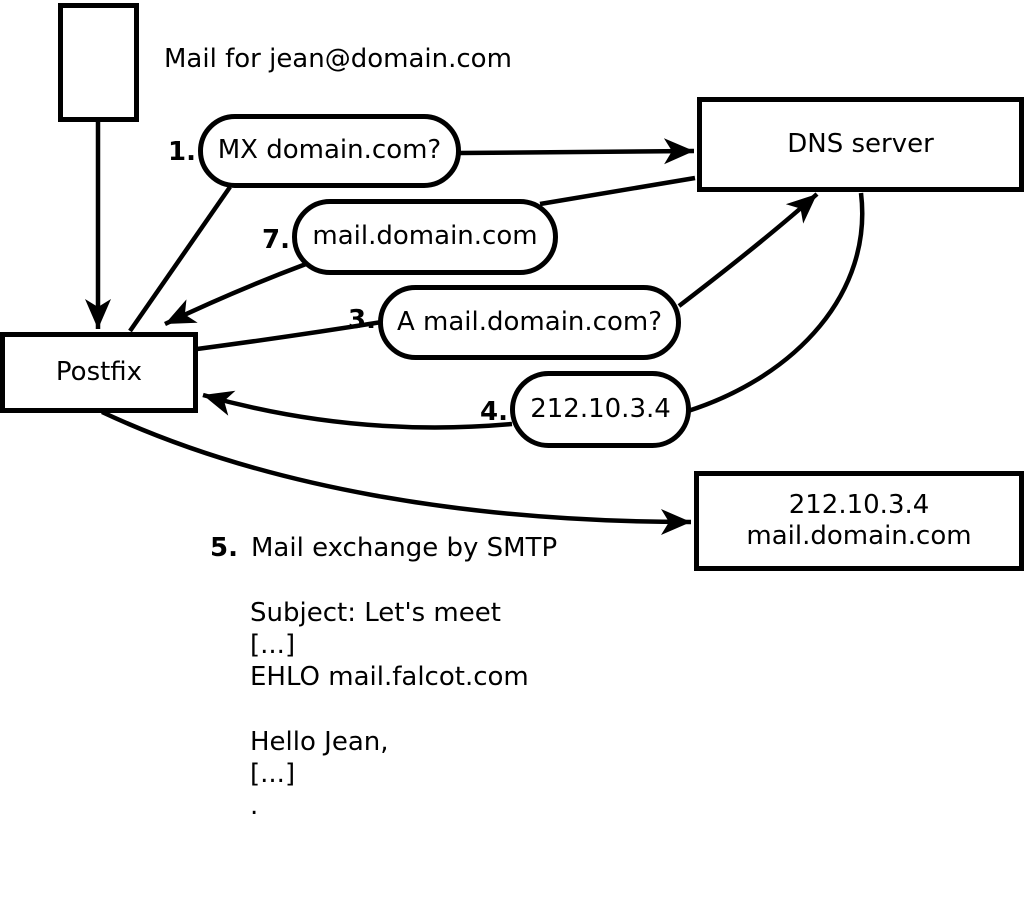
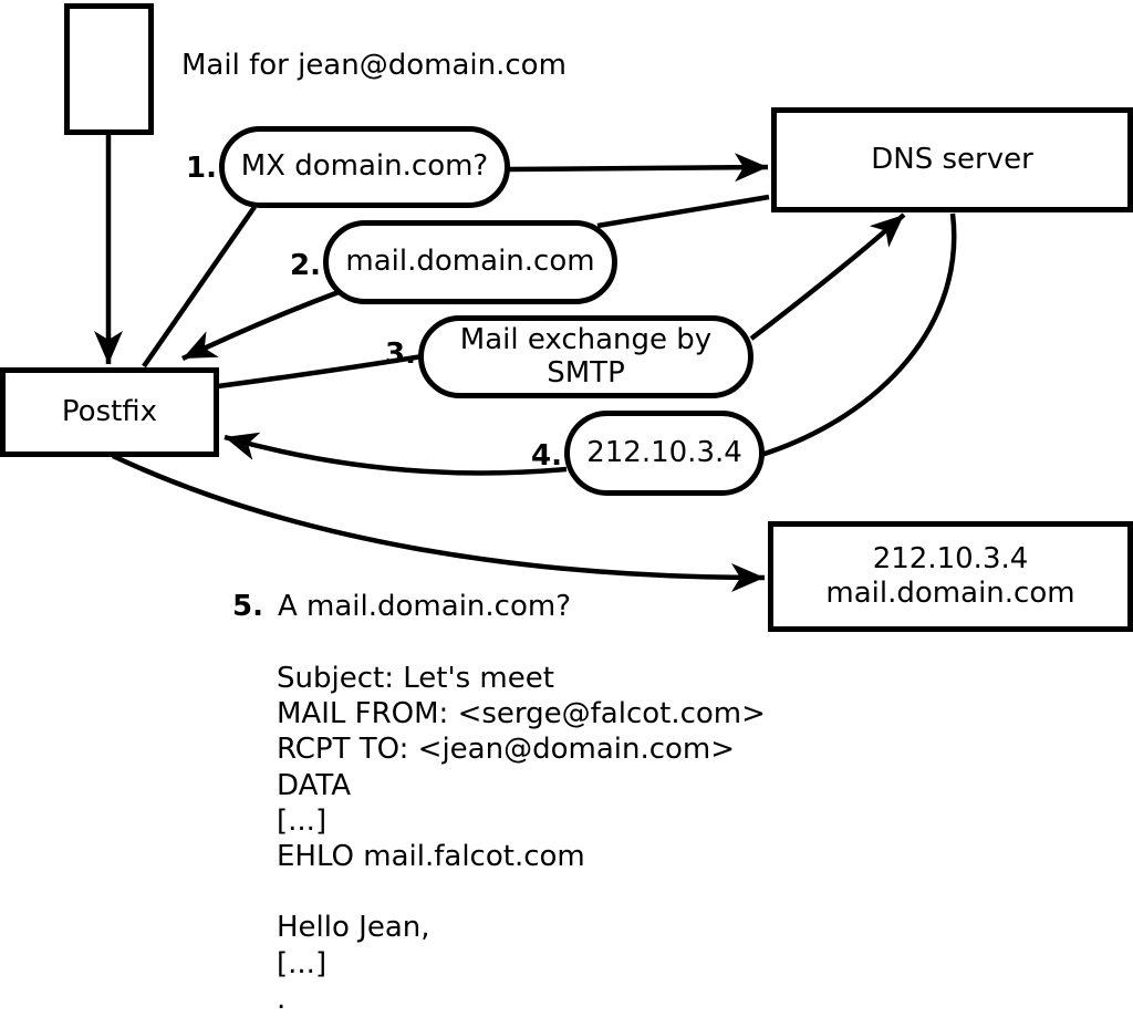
  Mail for jean@domain.com
  Postfix
  DNS server
  212.10.3.4
  mail.domain.com
  MX domain.com?
  mail.domain.com
- A mail.domain.com?
+ Mail exchange by SMTP
  212.10.3.4
  1.
- 7.
+ 2.
  3.
  4.
  5.
- Mail exchange by SMTP
+ A mail.domain.com?
  Subject: Let's meet
+ MAIL FROM: <serge@falcot.com>
+ RCPT TO: <jean@domain.com>
+ DATA
  [...]
  EHLO mail.falcot.com
  Hello Jean,
  [...]
  .
